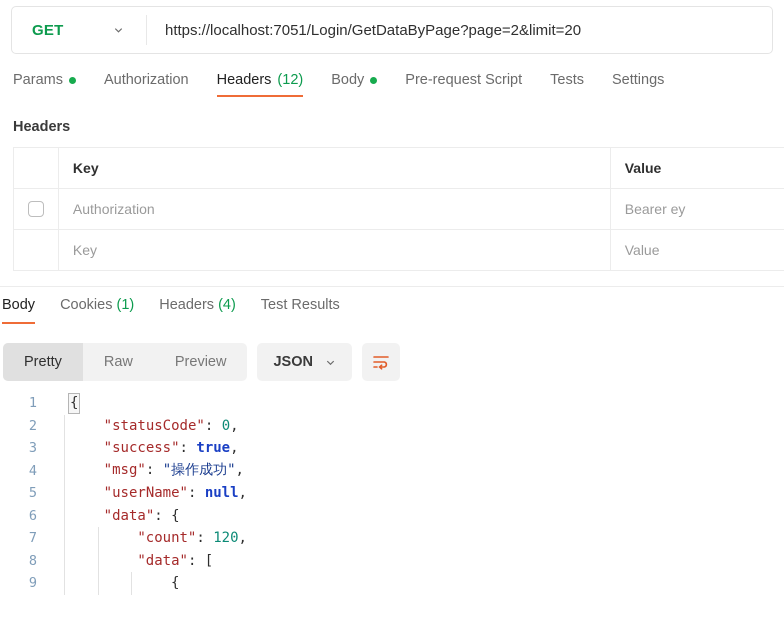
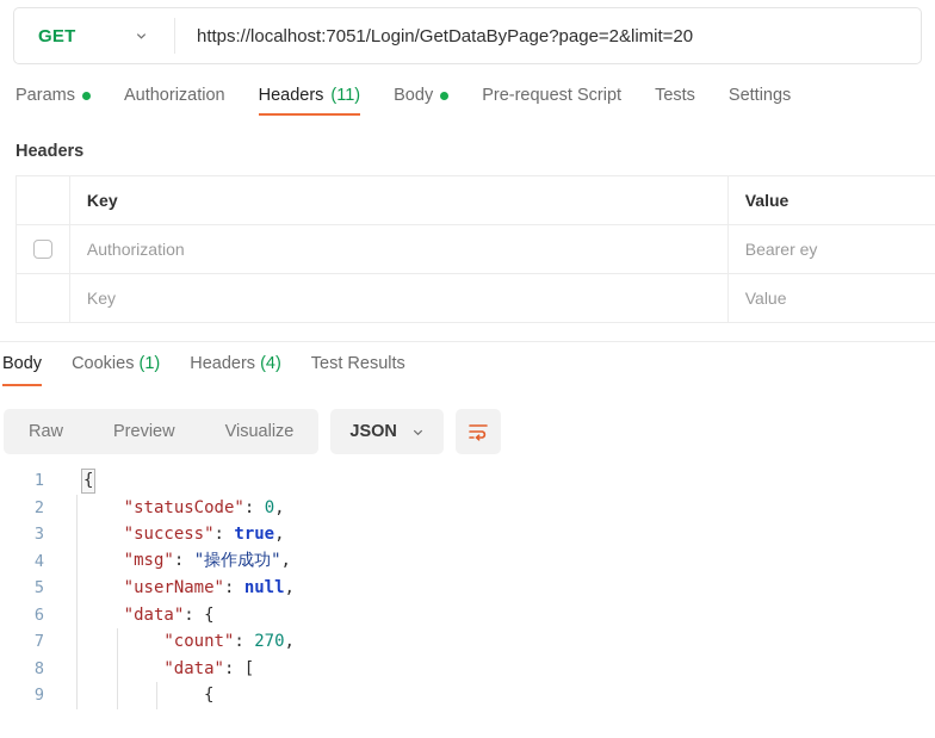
  GET
  https://localhost:7051/Login/GetDataByPage?page=2&limit=20
  Params
  Authorization
  Headers
- (12)
+ (11)
  Body
  Pre-request Script
  Tests
  Settings
  Headers
  Key
  Value
  Authorization
  Bearer ey
  Key
  Value
  Body
  Cookies (1)
  Headers (4)
  Test Results
- Pretty
  Raw
  Preview
+ Visualize
  JSON
  1
  {
  2
  "statusCode": 0,
  3
  "success": true,
  4
  "msg": "操作成功",
  5
  "userName": null,
  6
  "data": {
  7
- "count": 120,
+ "count": 270,
  8
  "data": [
  9
  {
